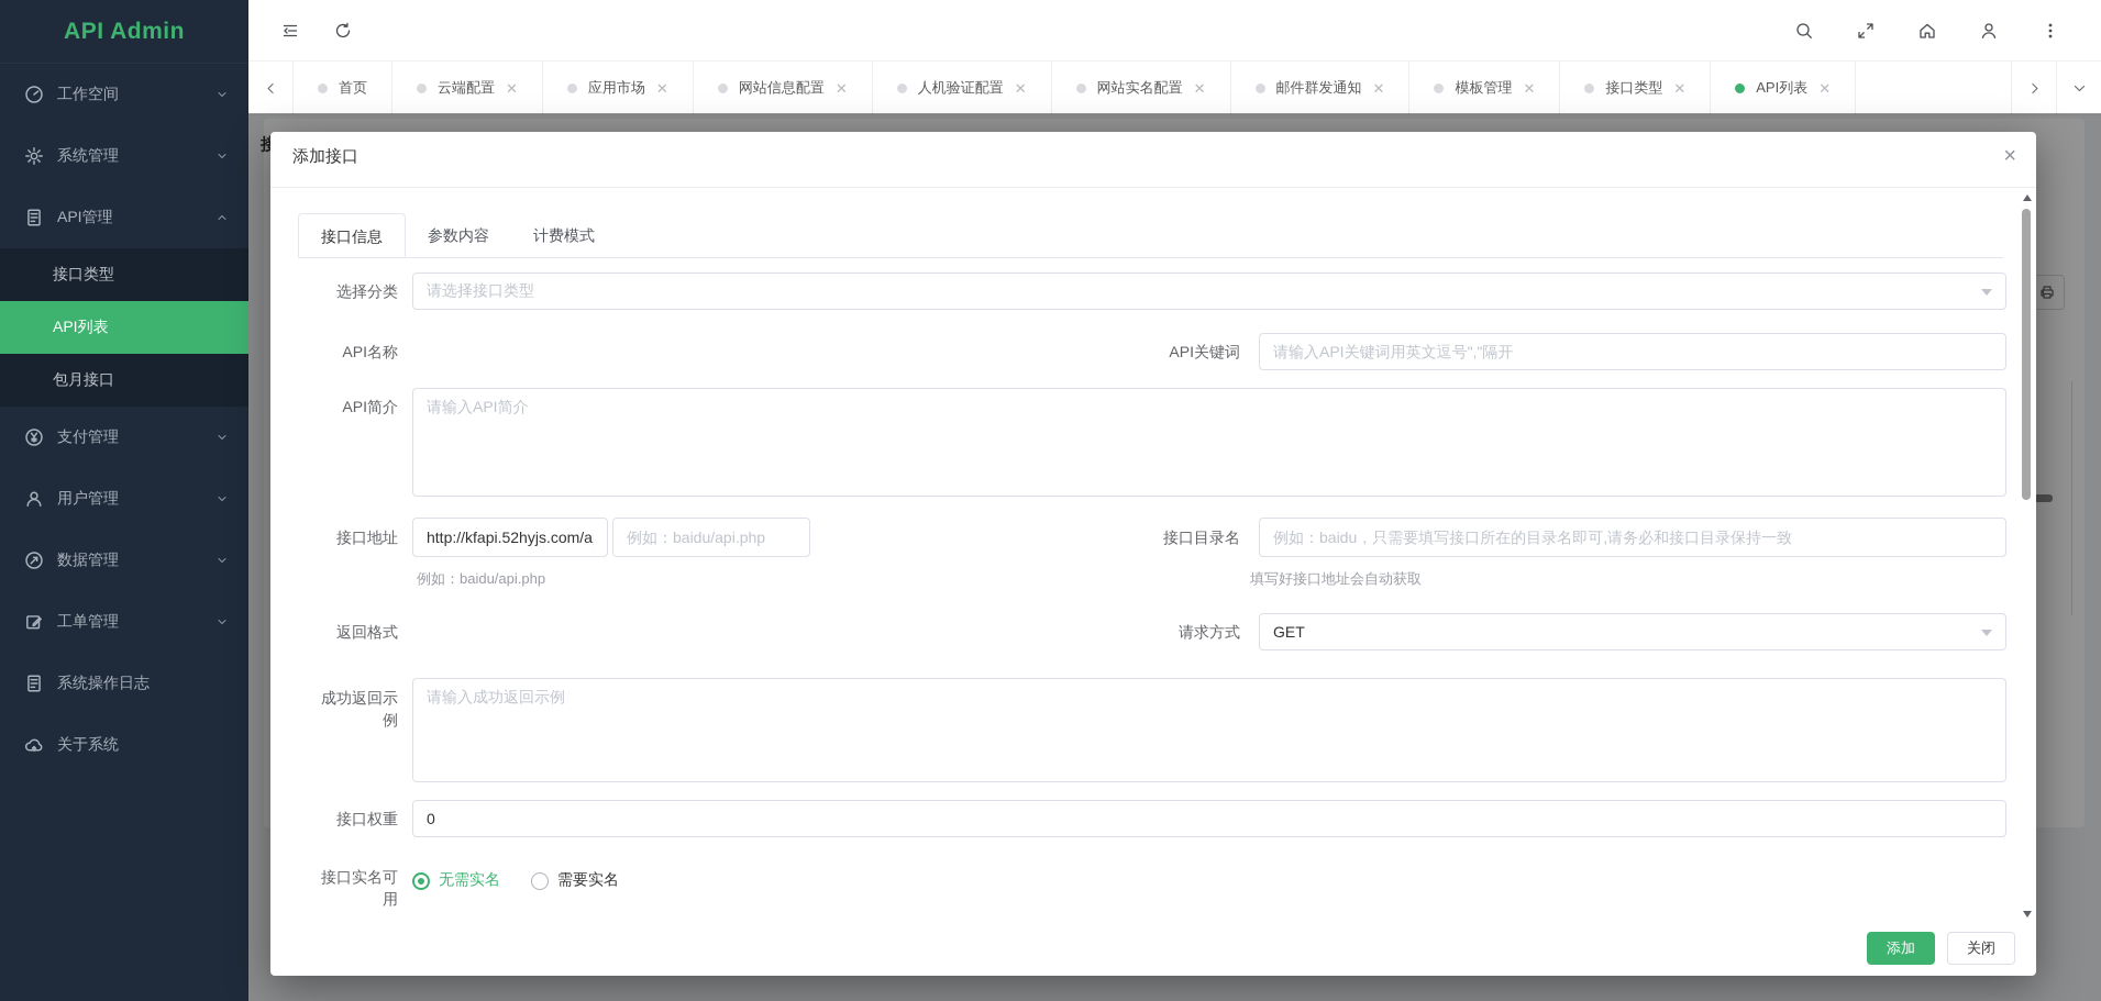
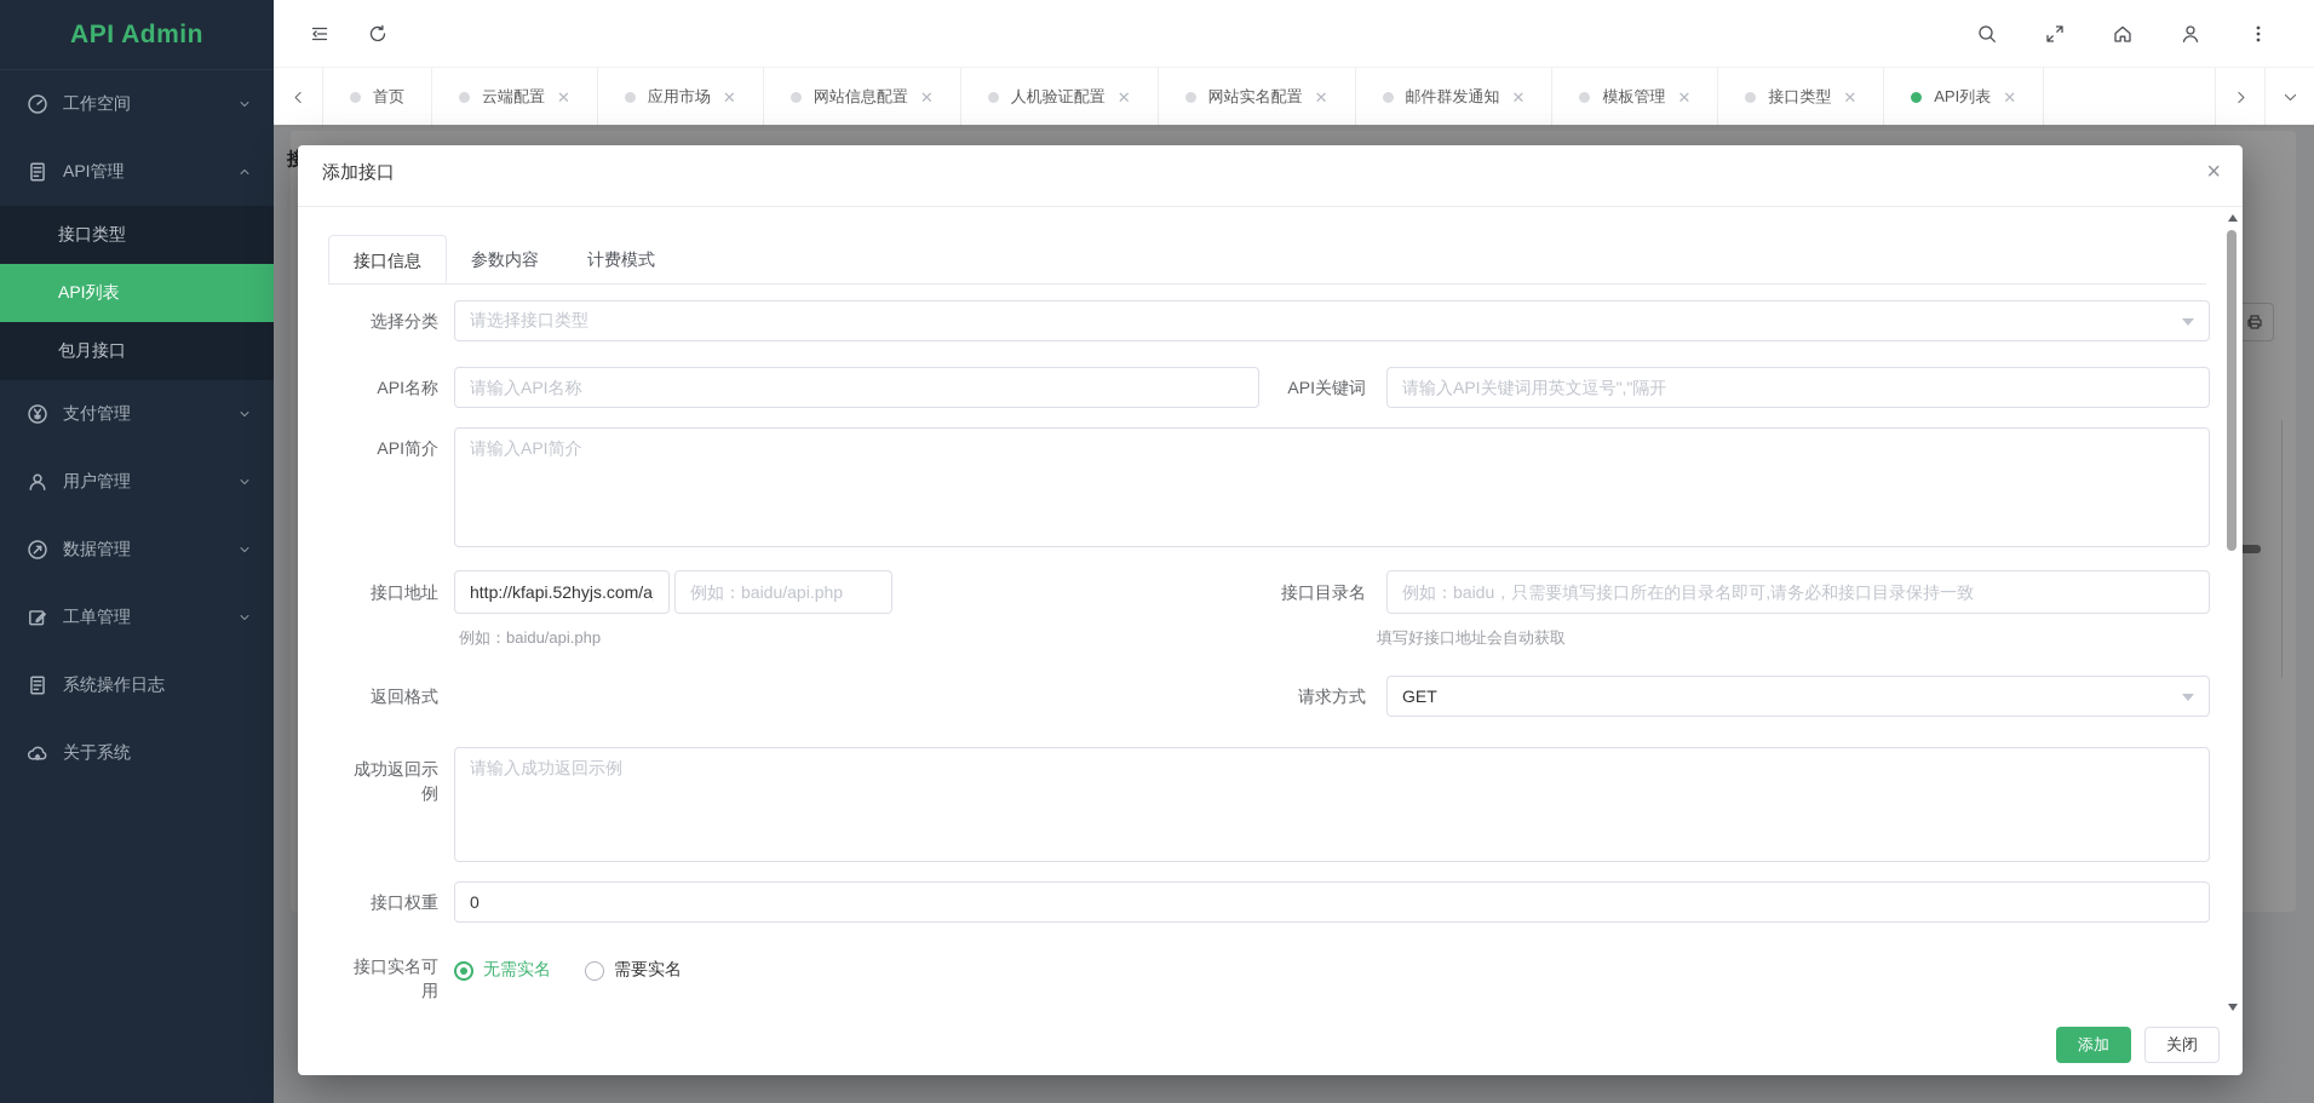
  API Admin
  工作空间
- 系统管理
  API管理
  接口类型
  API列表
  包月接口
  支付管理
  用户管理
  数据管理
  工单管理
  系统操作日志
  关于系统
  首页
  云端配置
  ✕
  应用市场
  ✕
  网站信息配置
  ✕
  人机验证配置
  ✕
  网站实名配置
  ✕
  邮件群发通知
  ✕
  模板管理
  ✕
  接口类型
  ✕
  API列表
  ✕
  接
  添加接口
  ×
  接口信息
  参数内容
  计费模式
  选择分类
  请选择接口类型
  API名称
+ 请输入API名称
  API关键词
  请输入API关键词用英文逗号","隔开
  API简介
  请输入API简介
  接口地址
  http://kfapi.52hyjs.com/a
  例如：baidu/api.php
  例如：baidu/api.php
  接口目录名
  例如：baidu，只需要填写接口所在的目录名即可,请务必和接口目录保持一致
  填写好接口地址会自动获取
  返回格式
  请求方式
  GET
  成功返回示例
  请输入成功返回示例
  接口权重
  0
  接口实名可用
  无需实名
  需要实名
  添加
  关闭
